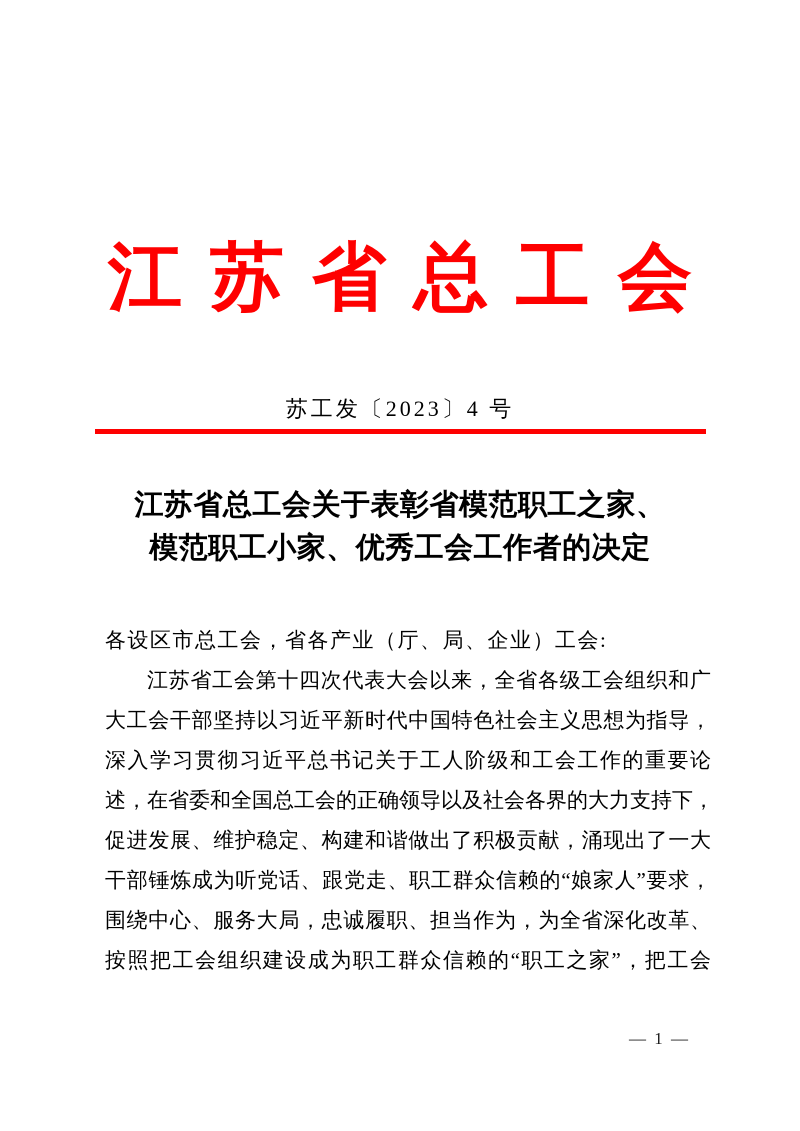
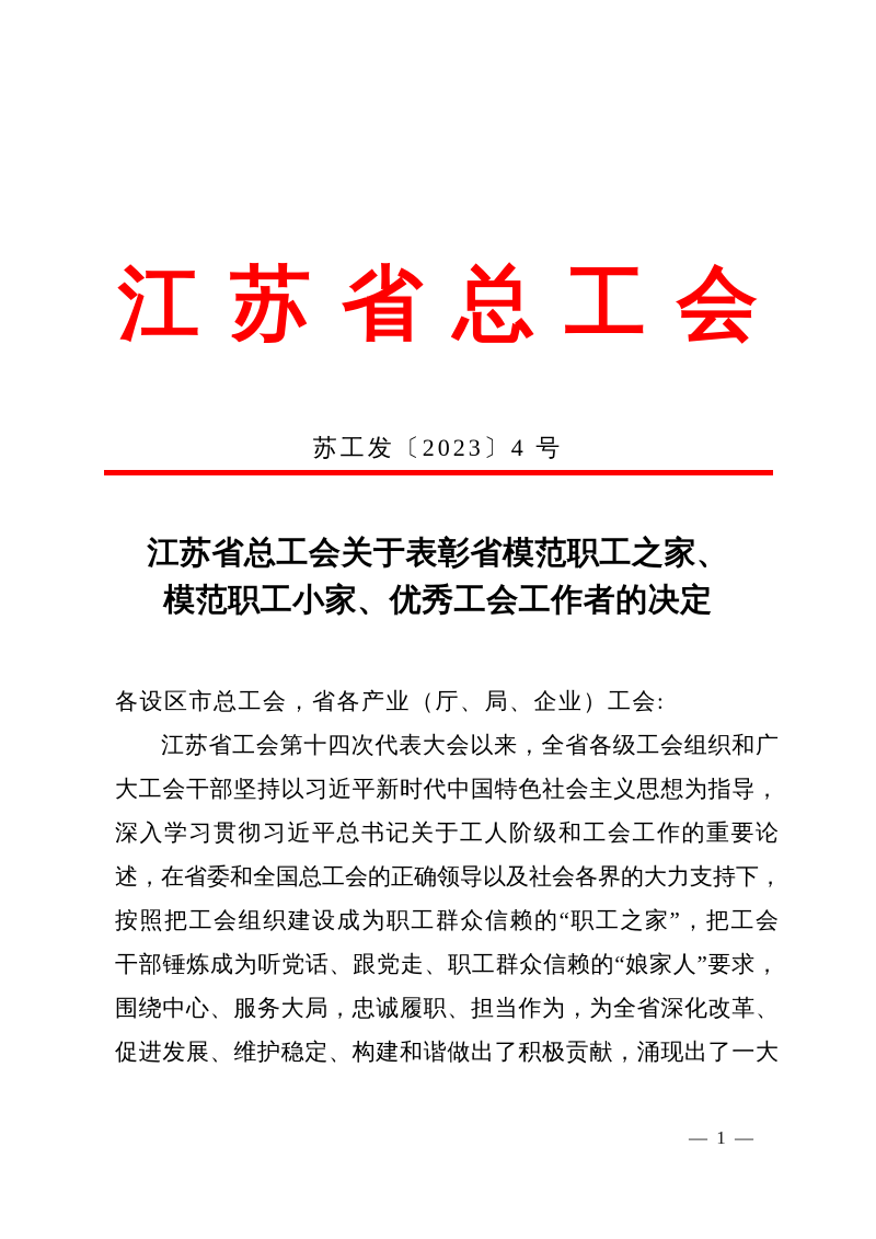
  江苏省总工会
  苏工发〔2023〕4 号
  江苏省总工会关于表彰省模范职工之家、
  模范职工小家、优秀工会工作者的决定
  各设区市总工会，省各产业（厅、局、企业）工会:
  江苏省工会第十四次代表大会以来，全省各级工会组织和广
  大工会干部坚持以习近平新时代中国特色社会主义思想为指导，
  深入学习贯彻习近平总书记关于工人阶级和工会工作的重要论
  述，在省委和全国总工会的正确领导以及社会各界的大力支持下，
- 促进发展、维护稳定、构建和谐做出了积极贡献，涌现出了一大
+ 按照把工会组织建设成为职工群众信赖的“职工之家”，把工会
  干部锤炼成为听党话、跟党走、职工群众信赖的“娘家人”要求，
  围绕中心、服务大局，忠诚履职、担当作为，为全省深化改革、
- 按照把工会组织建设成为职工群众信赖的“职工之家”，把工会
+ 促进发展、维护稳定、构建和谐做出了积极贡献，涌现出了一大
  — 1 —
